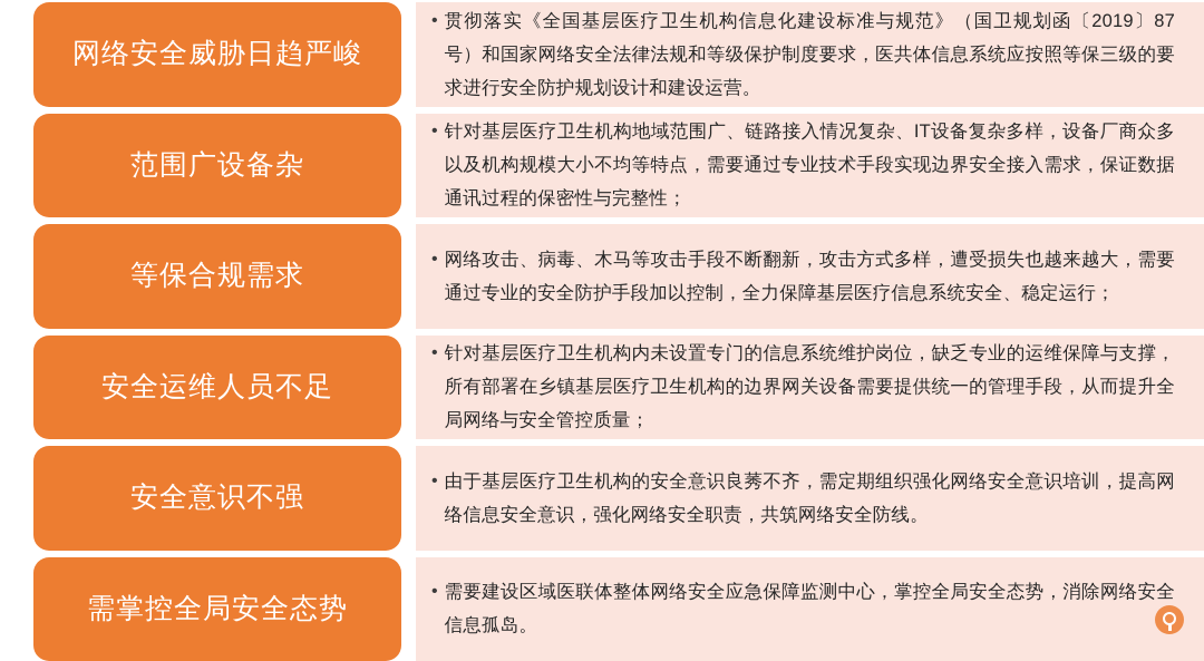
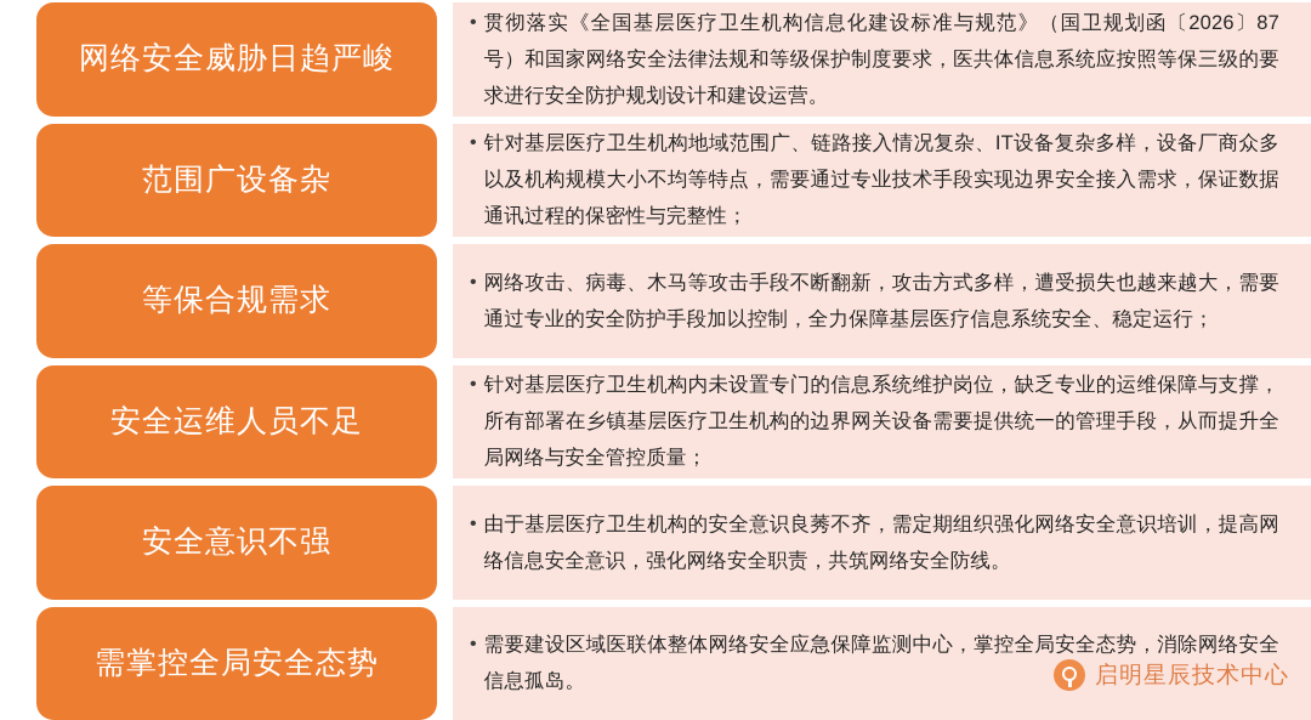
  网络安全威胁日趋严峻
  •
- 贯彻落实《全国基层医疗卫生机构信息化建设标准与规范》（国卫规划函〔2019〕87号）和国家网络安全法律法规和等级保护制度要求，医共体信息系统应按照等保三级的要求进行安全防护规划设计和建设运营。
+ 贯彻落实《全国基层医疗卫生机构信息化建设标准与规范》（国卫规划函〔2026〕87号）和国家网络安全法律法规和等级保护制度要求，医共体信息系统应按照等保三级的要求进行安全防护规划设计和建设运营。
  范围广设备杂
  •
  针对基层医疗卫生机构地域范围广、链路接入情况复杂、IT设备复杂多样，设备厂商众多以及机构规模大小不均等特点，需要通过专业技术手段实现边界安全接入需求，保证数据通讯过程的保密性与完整性；
  等保合规需求
  •
  网络攻击、病毒、木马等攻击手段不断翻新，攻击方式多样，遭受损失也越来越大，需要通过专业的安全防护手段加以控制，全力保障基层医疗信息系统安全、稳定运行；
  安全运维人员不足
  •
  针对基层医疗卫生机构内未设置专门的信息系统维护岗位，缺乏专业的运维保障与支撑，所有部署在乡镇基层医疗卫生机构的边界网关设备需要提供统一的管理手段，从而提升全局网络与安全管控质量；
  安全意识不强
  •
  由于基层医疗卫生机构的安全意识良莠不齐，需定期组织强化网络安全意识培训，提高网络信息安全意识，强化网络安全职责，共筑网络安全防线。
  需掌控全局安全态势
  •
  需要建设区域医联体整体网络安全应急保障监测中心，掌控全局安全态势，消除网络安全信息孤岛。
+ 启明星辰技术中心
